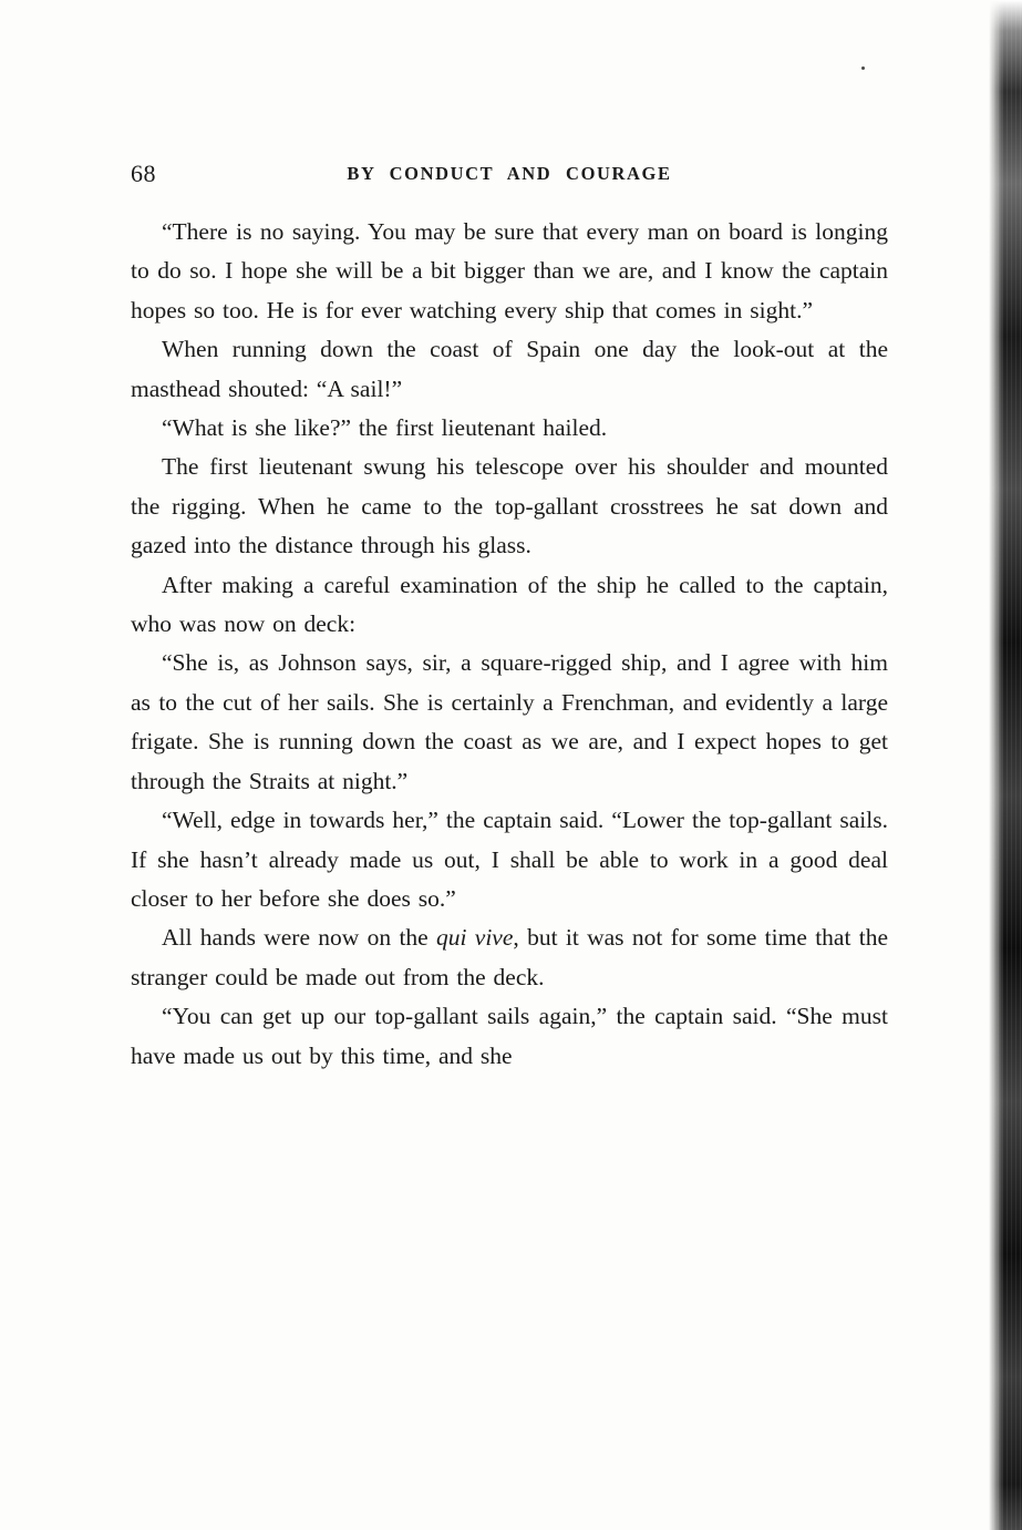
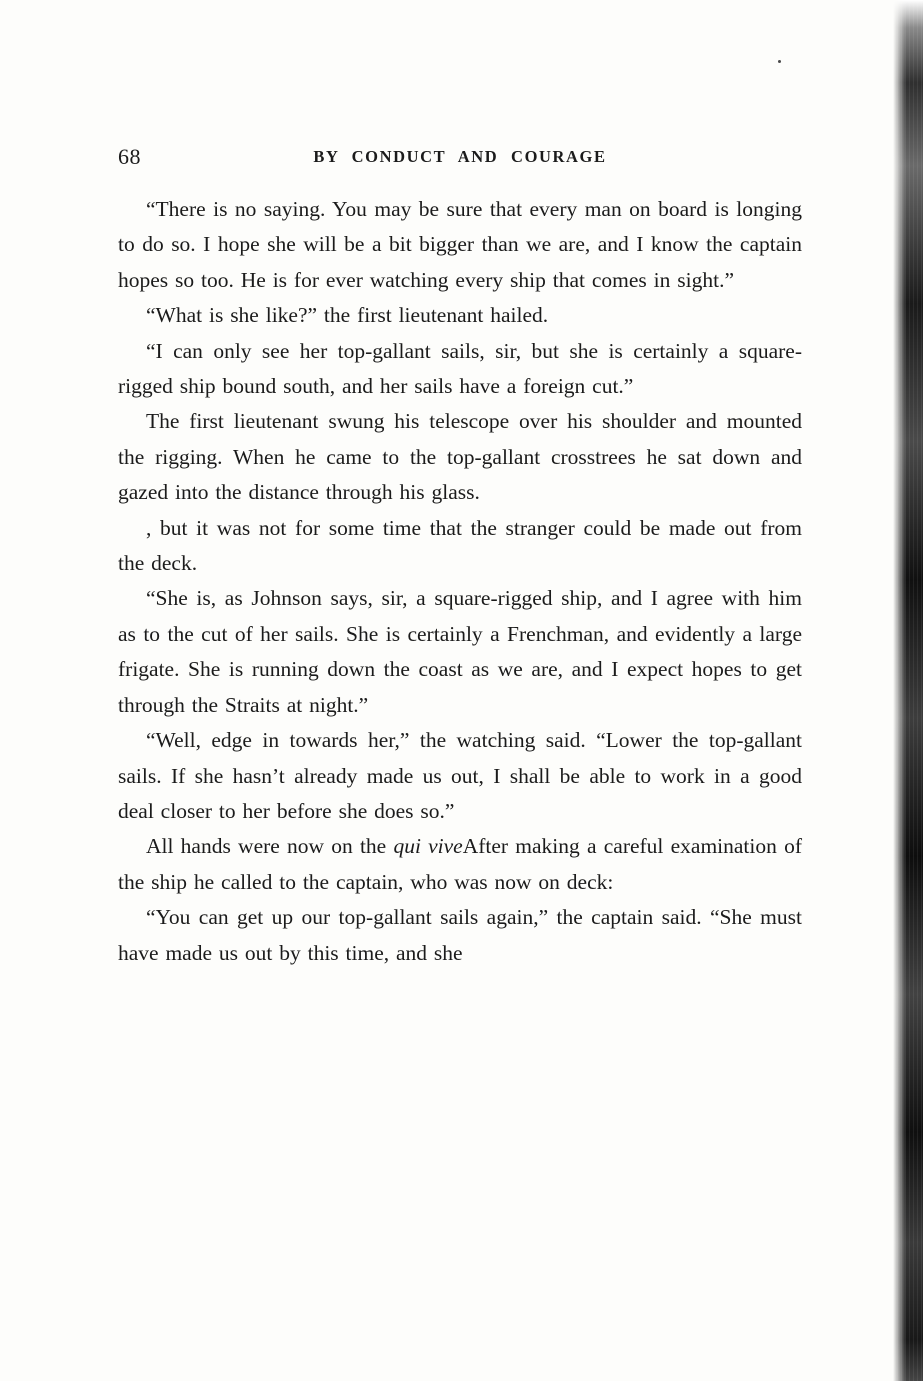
  68
  BY CONDUCT AND COURAGE
  “There is no saying. You may be sure that every man on board is longing to do so. I hope she will be a bit bigger than we are, and I know the captain hopes so too. He is for ever watching every ship that comes in sight.”
- When running down the coast of Spain one day the look-out at the masthead shouted: “A sail!”
  “What is she like?” the first lieutenant hailed.
+ “I can only see her top-gallant sails, sir, but she is certainly a square-rigged ship bound south, and her sails have a foreign cut.”
  The first lieutenant swung his telescope over his shoulder and mounted the rigging. When he came to the top-gallant crosstrees he sat down and gazed into the distance through his glass.
- After making a careful examination of the ship he called to the captain, who was now on deck:
+ , but it was not for some time that the stranger could be made out from the deck.
  “She is, as Johnson says, sir, a square-rigged ship, and I agree with him as to the cut of her sails. She is certainly a Frenchman, and evidently a large frigate. She is running down the coast as we are, and I expect hopes to get through the Straits at night.”
- “Well, edge in towards her,” the captain said. “Lower the top-gallant sails. If she hasn’t already made us out, I shall be able to work in a good deal closer to her before she does so.”
+ “Well, edge in towards her,” the watching said. “Lower the top-gallant sails. If she hasn’t already made us out, I shall be able to work in a good deal closer to her before she does so.”
- All hands were now on the qui vive, but it was not for some time that the stranger could be made out from the deck.
+ All hands were now on the qui viveAfter making a careful examination of the ship he called to the captain, who was now on deck:
  “You can get up our top-gallant sails again,” the captain said. “She must have made us out by this time, and she
